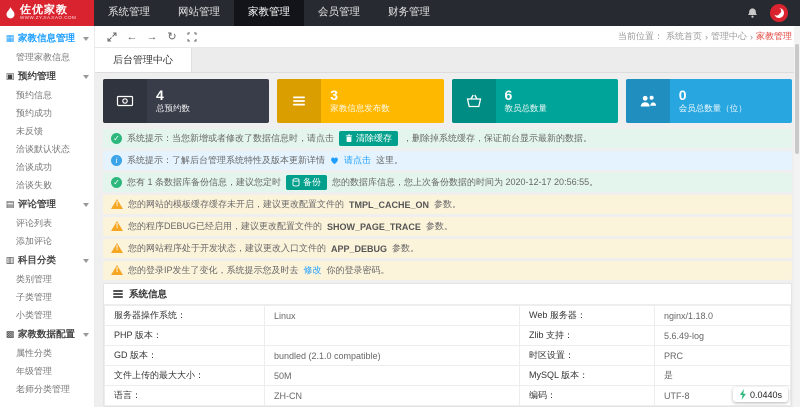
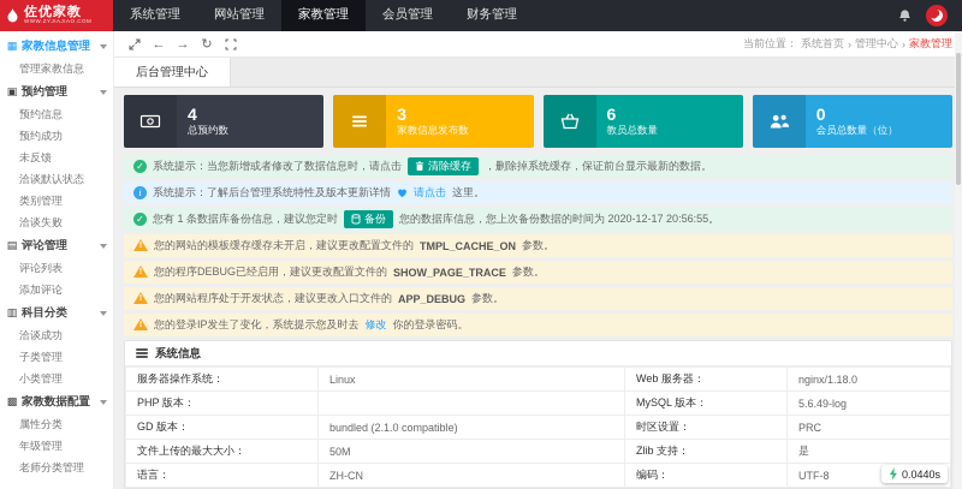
  佐优家教
  系统管理
  网站管理
  家教管理
  会员管理
  财务管理
  ▦
  家教信息管理
  管理家教信息
  ▣
  预约管理
  预约信息
  预约成功
  未反馈
  洽谈默认状态
- 洽谈成功
+ 类别管理
  洽谈失败
  ▤
  评论管理
  评论列表
  添加评论
  ▥
  科目分类
- 类别管理
+ 洽谈成功
  子类管理
  小类管理
  ▩
  家教数据配置
  属性分类
  年级管理
  老师分类管理
  ←
  →
  ↻
  当前位置：
  系统首页
  ›
  管理中心
  ›
  家教管理
  后台管理中心
  4
  总预约数
  3
  家教信息发布数
  6
  教员总数量
  0
  会员总数量（位）
  ✓
  系统提示：当您新增或者修改了数据信息时，请点击
  清除缓存
  ，删除掉系统缓存，保证前台显示最新的数据。
  i
  系统提示：了解后台管理系统特性及版本更新详情
  请点击
  这里。
  ✓
  您有 1 条数据库备份信息，建议您定时
  备份
  您的数据库信息，您上次备份数据的时间为 2020-12-17 20:56:55。
  您的网站的模板缓存缓存未开启，建议更改配置文件的
  TMPL_CACHE_ON
  参数。
  您的程序DEBUG已经启用，建议更改配置文件的
  SHOW_PAGE_TRACE
  参数。
  您的网站程序处于开发状态，建议更改入口文件的
  APP_DEBUG
  参数。
  您的登录IP发生了变化，系统提示您及时去
  修改
  你的登录密码。
  系统信息
  服务器操作系统：	Linux	Web 服务器：	nginx/1.18.0
- PHP 版本：		Zlib 支持：	5.6.49-log
+ PHP 版本：		MySQL 版本：	5.6.49-log
  GD 版本：	bundled (2.1.0 compatible)	时区设置：	PRC
- 文件上传的最大大小：	50M	MySQL 版本：	是
+ 文件上传的最大大小：	50M	Zlib 支持：	是
  语言：	ZH-CN	编码：	UTF-8
  0.0440s
